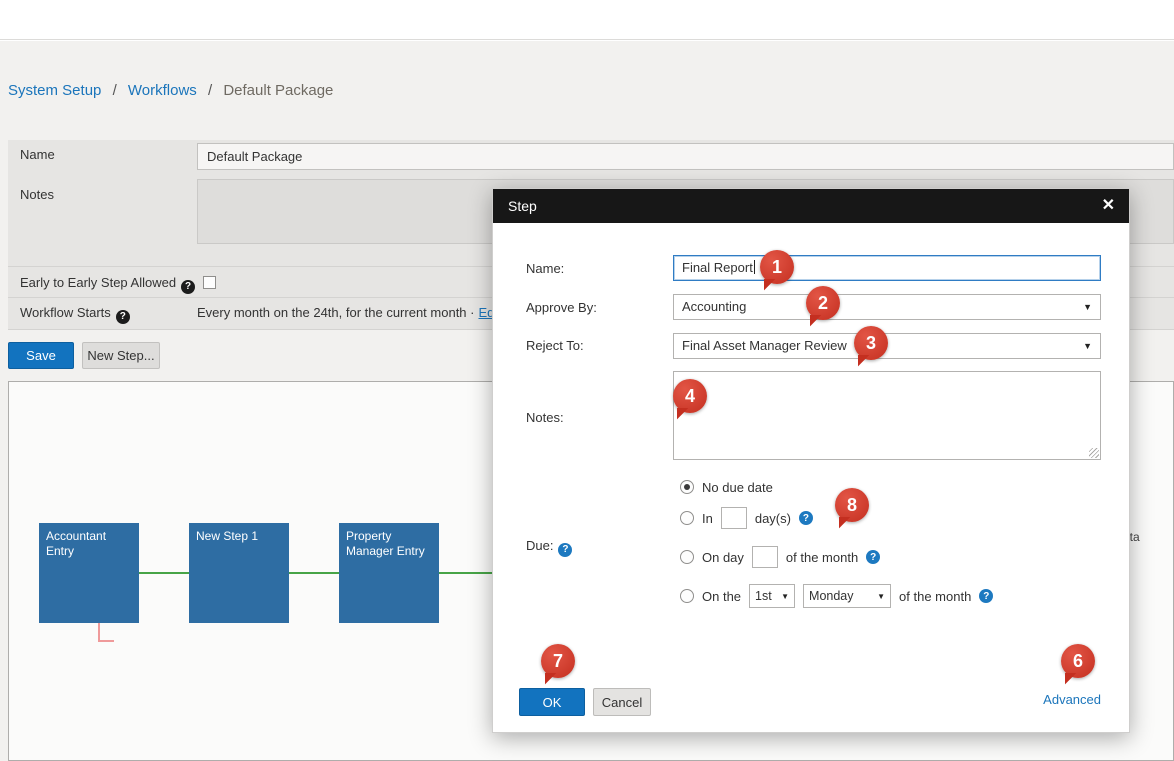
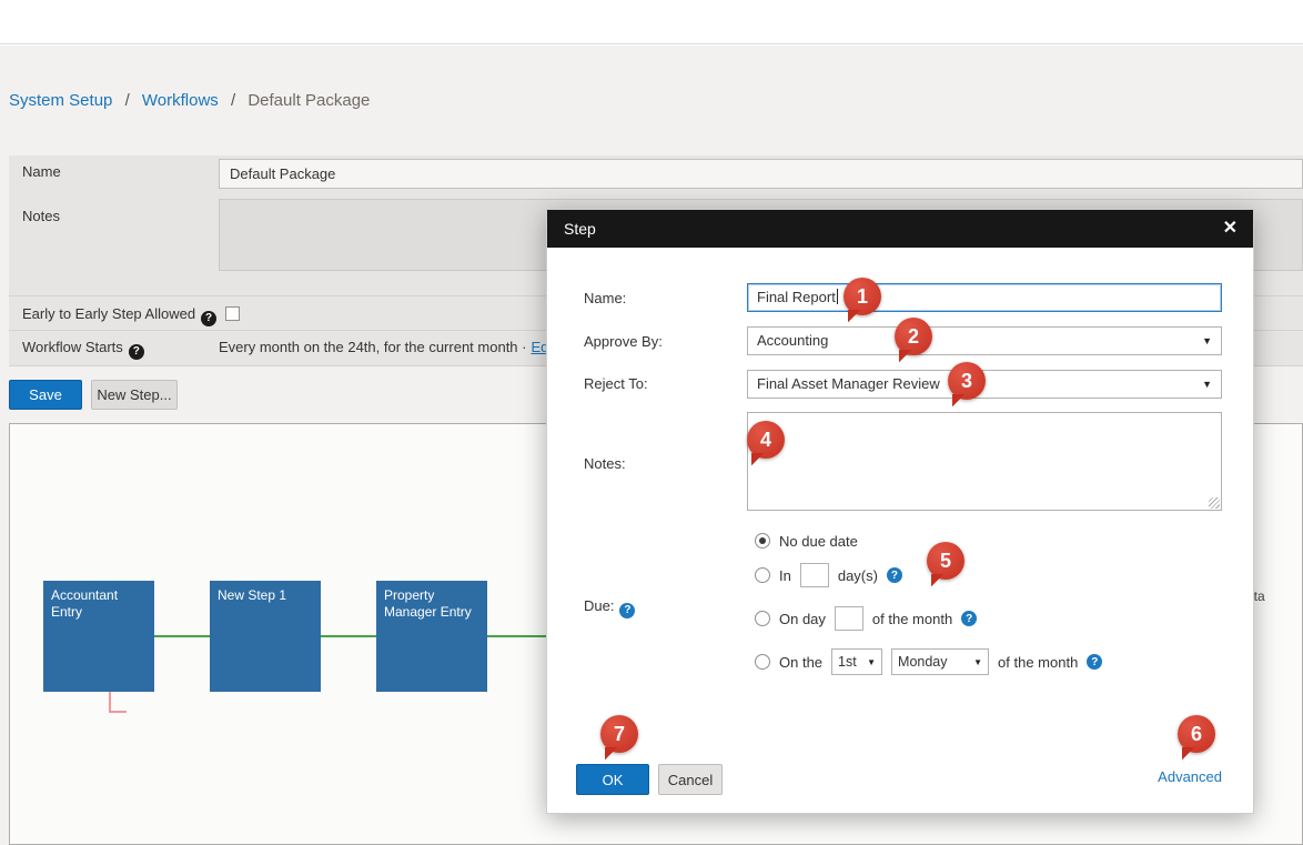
  System Setup / Workflows / Default Package
  Name
  Default Package
  Notes
  Early to Early Step Allowed ?
  Workflow Starts ?
  Every month on the 24th, for the current month · Ed
  Save
  New Step...
  Accountant Entry
  New Step 1
  Property Manager Entry
  Step
  ✕
  Name:
  Final Report
  Approve By:
  Accounting
  ▼
  Reject To:
  Final Asset Manager Review
  ▼
  Notes:
  Due: ?
  No due date
  In
  day(s)
  ?
  On day
  of the month
  ?
  On the
  1st
  ▼
  Monday
  ▼
  of the month
  ?
  OK
  Cancel
  Advanced
  1
  2
  3
  4
- 8
+ 5
  6
  7
